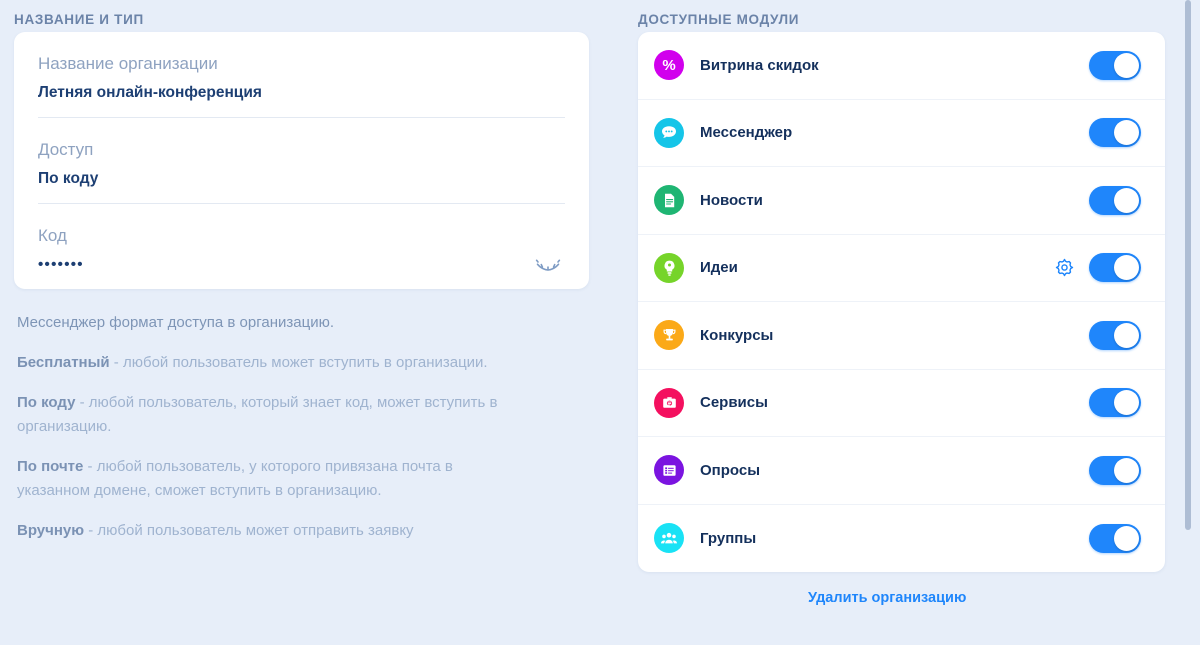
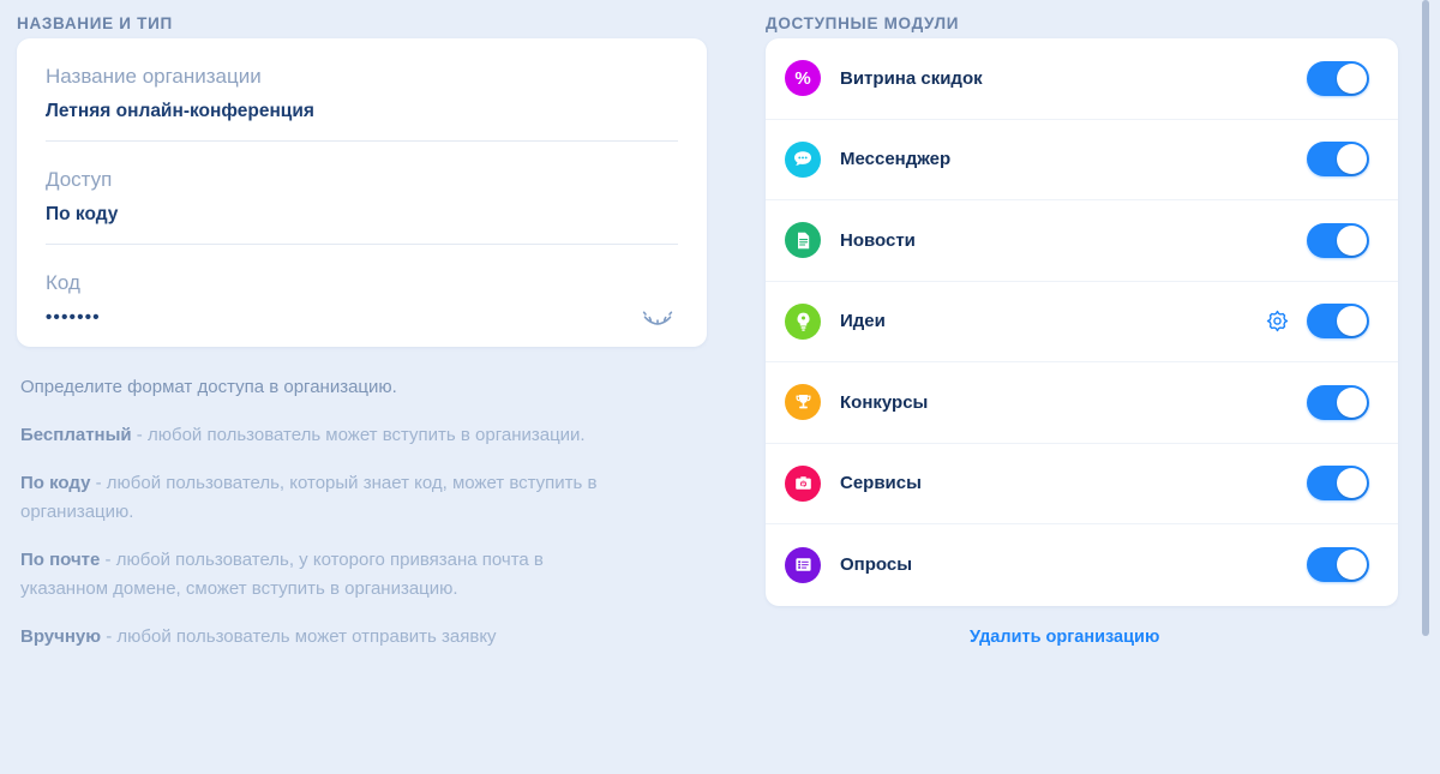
  НАЗВАНИЕ И ТИП
  Название организации
  Летняя онлайн-конференция
  Доступ
  По коду
  Код
  •••••••
- Мессенджер формат доступа в организацию.
+ Определите формат доступа в организацию.
  Бесплатный - любой пользователь может вступить в организации.
  По коду - любой пользователь, который знает код, может вступить в организацию.
  По почте - любой пользователь, у которого привязана почта в указанном домене, сможет вступить в организацию.
  Вручную - любой пользователь может отправить заявку
  ДОСТУПНЫЕ МОДУЛИ
  %
  Витрина скидок
  Мессенджер
  Новости
  Идеи
  Конкурсы
  Сервисы
  Опросы
- Группы
  Удалить организацию
